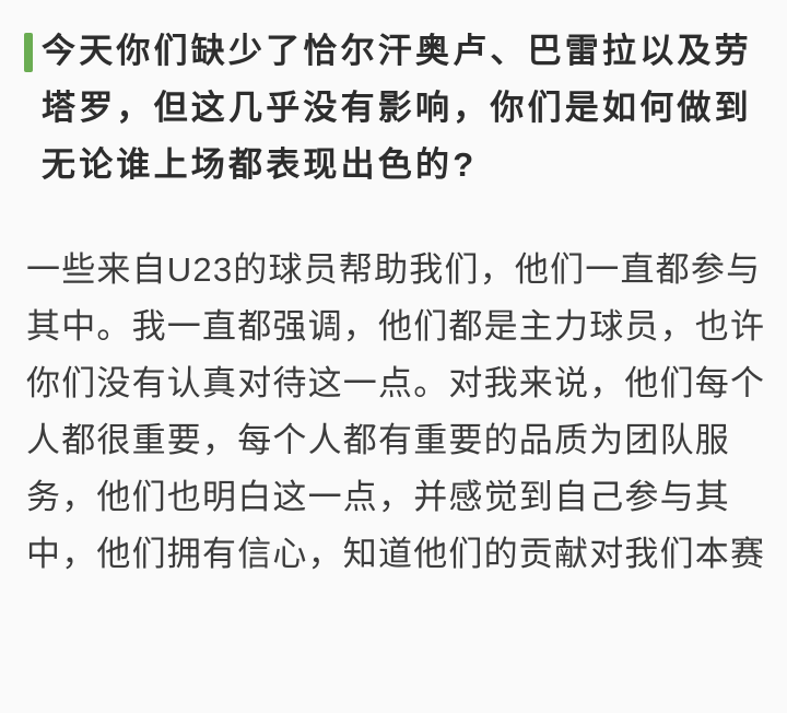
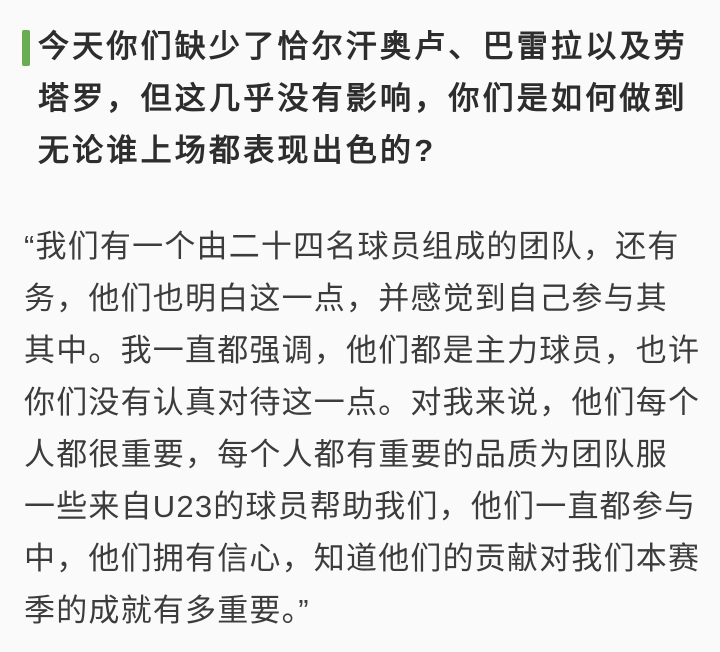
  今天你们缺少了恰尔汗奥卢、巴雷拉以及劳
  塔罗，但这几乎没有影响，你们是如何做到
  无论谁上场都表现出色的?
+ “我们有一个由二十四名球员组成的团队，还有
- 一些来自U23的球员帮助我们，他们一直都参与
+ 务，他们也明白这一点，并感觉到自己参与其
  其中。我一直都强调，他们都是主力球员，也许
  你们没有认真对待这一点。对我来说，他们每个
  人都很重要，每个人都有重要的品质为团队服
- 务，他们也明白这一点，并感觉到自己参与其
+ 一些来自U23的球员帮助我们，他们一直都参与
  中，他们拥有信心，知道他们的贡献对我们本赛
+ 季的成就有多重要。”
